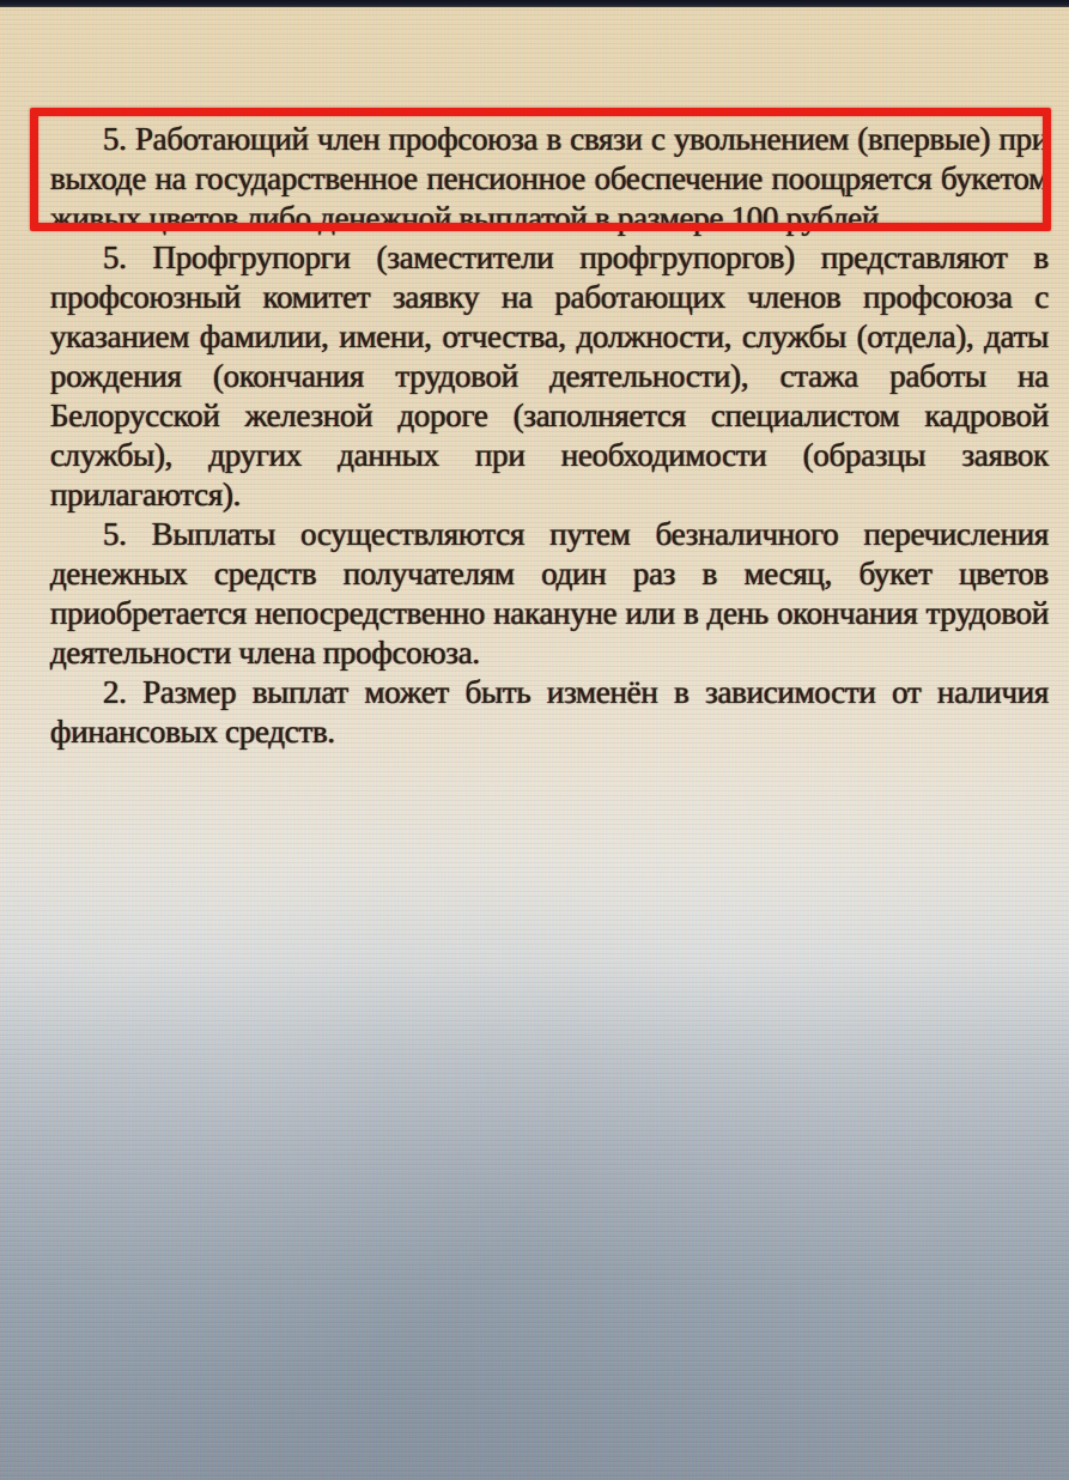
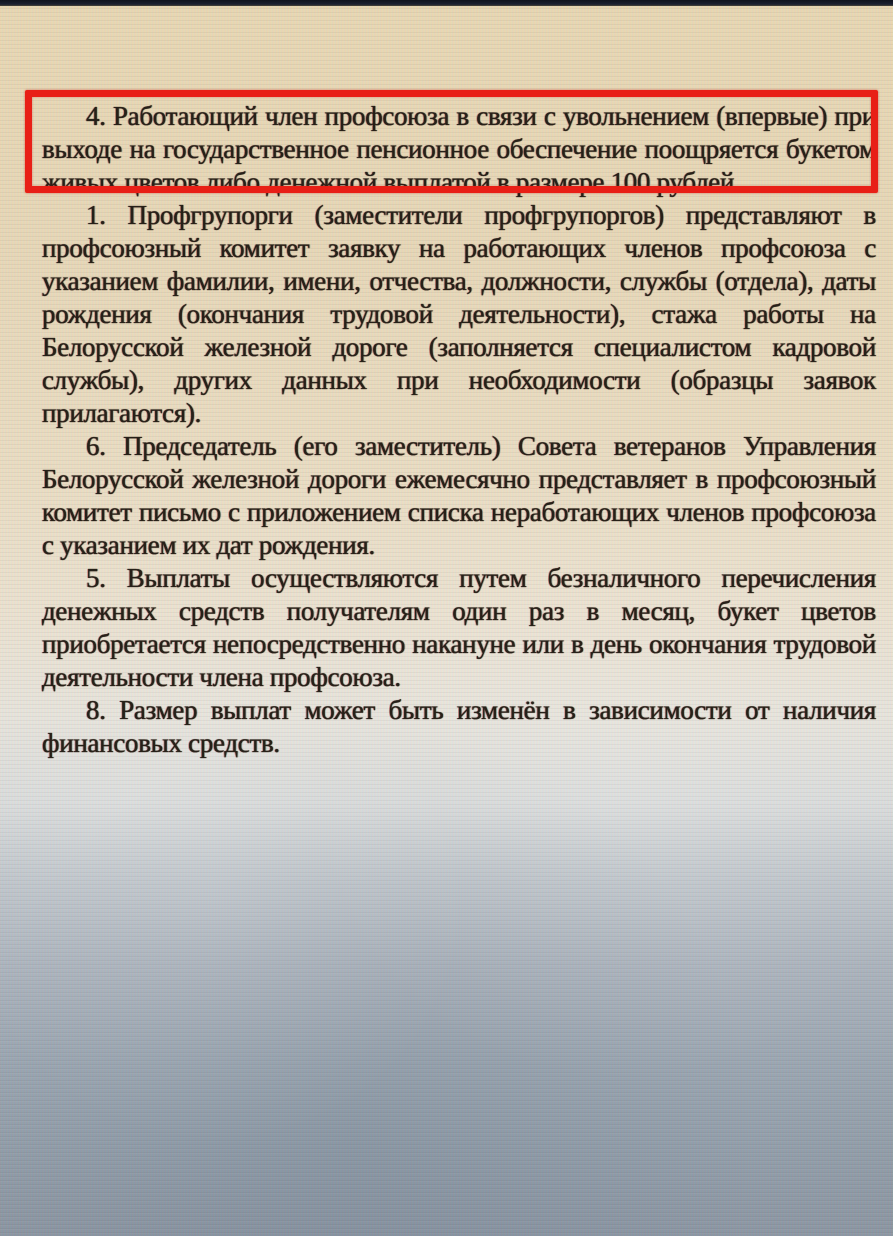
- 5. Работающий член профсоюза в связи с увольнением (впервые) при выходе на государственное пенсионное обеспечение поощряется букетом живых цветов либо денежной выплатой в размере 100 рублей.
+ 4. Работающий член профсоюза в связи с увольнением (впервые) при выходе на государственное пенсионное обеспечение поощряется букетом живых цветов либо денежной выплатой в размере 100 рублей.
- 5. Профгрупорги (заместители профгрупоргов) представляют в профсоюзный комитет заявку на работающих членов профсоюза с указанием фамилии, имени, отчества, должности, службы (отдела), даты рождения (окончания трудовой деятельности), стажа работы на Белорусской железной дороге (заполняется специалистом кадровой службы), других данных при необходимости (образцы заявок прилагаются).
+ 1. Профгрупорги (заместители профгрупоргов) представляют в профсоюзный комитет заявку на работающих членов профсоюза с указанием фамилии, имени, отчества, должности, службы (отдела), даты рождения (окончания трудовой деятельности), стажа работы на Белорусской железной дороге (заполняется специалистом кадровой службы), других данных при необходимости (образцы заявок прилагаются).
+ 6. Председатель (его заместитель) Совета ветеранов Управления Белорусской железной дороги ежемесячно представляет в профсоюзный комитет письмо с приложением списка неработающих членов профсоюза с указанием их дат рождения.
  5. Выплаты осуществляются путем безналичного перечисления денежных средств получателям один раз в месяц, букет цветов приобретается непосредственно накануне или в день окончания трудовой деятельности члена профсоюза.
- 2. Размер выплат может быть изменён в зависимости от наличия финансовых средств.
+ 8. Размер выплат может быть изменён в зависимости от наличия финансовых средств.
